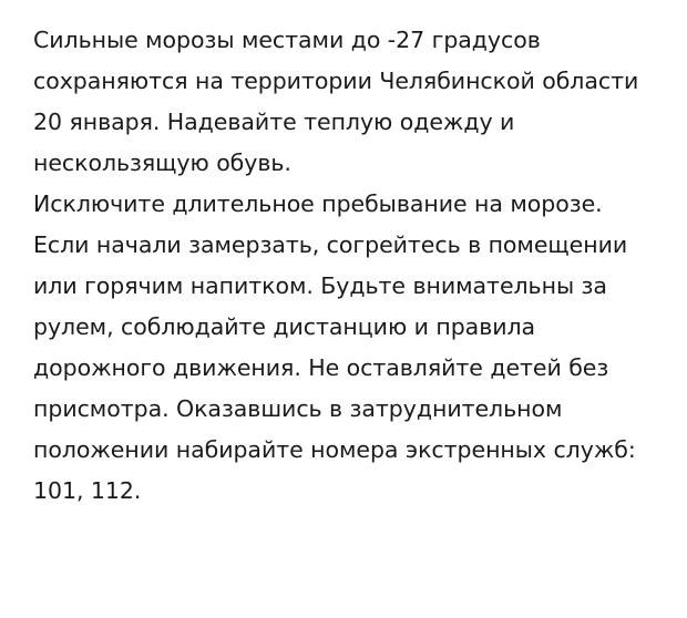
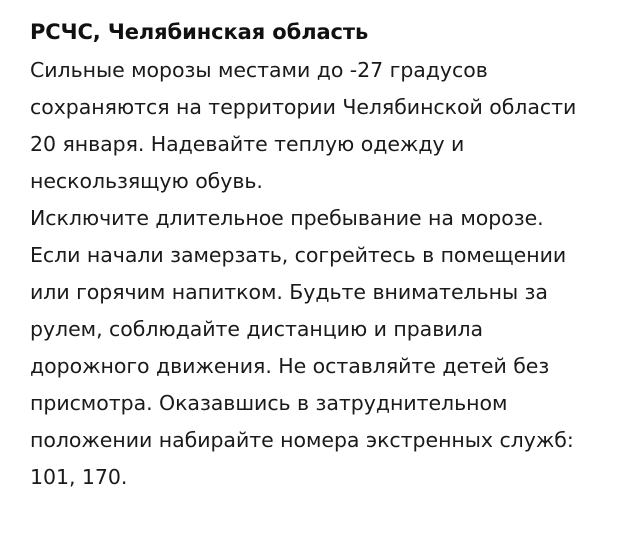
+ РСЧС, Челябинская область
  Сильные морозы местами до -27 градусов сохраняются на территории Челябинской области 20 января. Надевайте теплую одежду и нескользящую обувь.
- Исключите длительное пребывание на морозе. Если начали замерзать, согрейтесь в помещении или горячим напитком. Будьте внимательны за рулем, соблюдайте дистанцию и правила дорожного движения. Не оставляйте детей без присмотра. Оказавшись в затруднительном положении набирайте номера экстренных служб: 101, 112.
+ Исключите длительное пребывание на морозе. Если начали замерзать, согрейтесь в помещении или горячим напитком. Будьте внимательны за рулем, соблюдайте дистанцию и правила дорожного движения. Не оставляйте детей без присмотра. Оказавшись в затруднительном положении набирайте номера экстренных служб: 101, 170.
